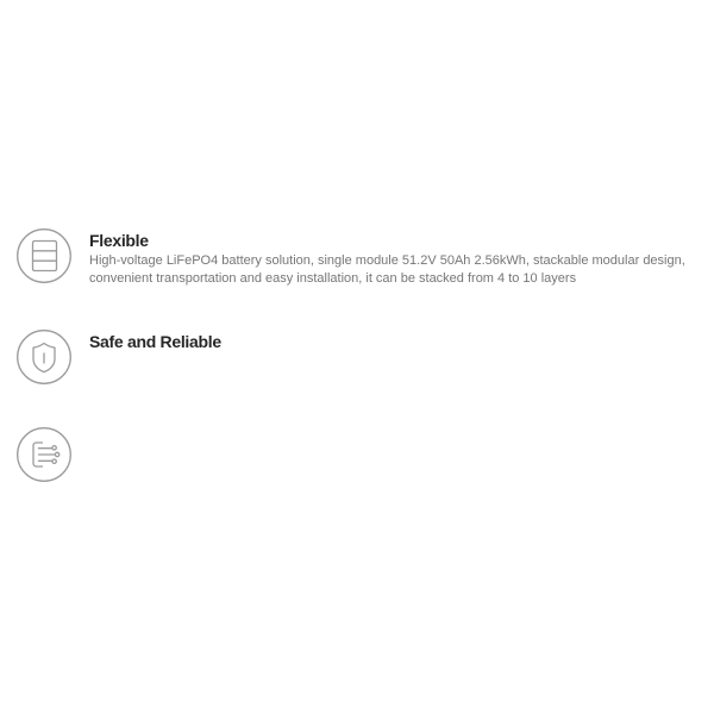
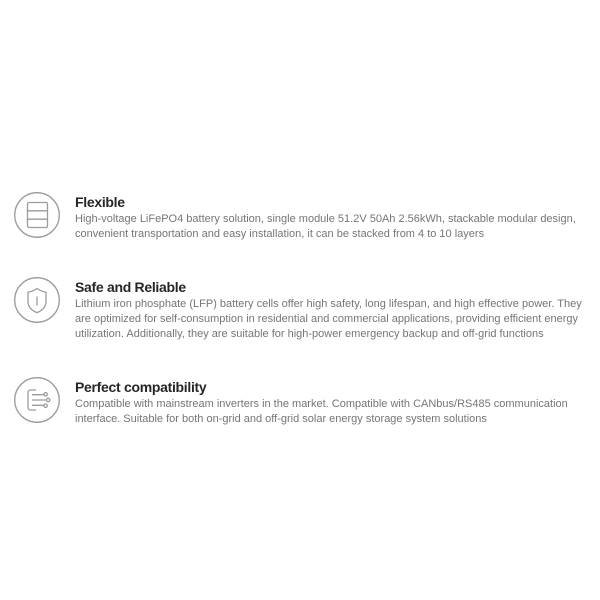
  Flexible
  High-voltage LiFePO4 battery solution, single module 51.2V 50Ah 2.56kWh, stackable modular design,
  convenient transportation and easy installation, it can be stacked from 4 to 10 layers
  Safe and Reliable
+ Lithium iron phosphate (LFP) battery cells offer high safety, long lifespan, and high effective power. They
+ are optimized for self-consumption in residential and commercial applications, providing efficient energy
+ utilization. Additionally, they are suitable for high-power emergency backup and off-grid functions
+ Perfect compatibility
+ Compatible with mainstream inverters in the market. Compatible with CANbus/RS485 communication
+ interface. Suitable for both on-grid and off-grid solar energy storage system solutions
